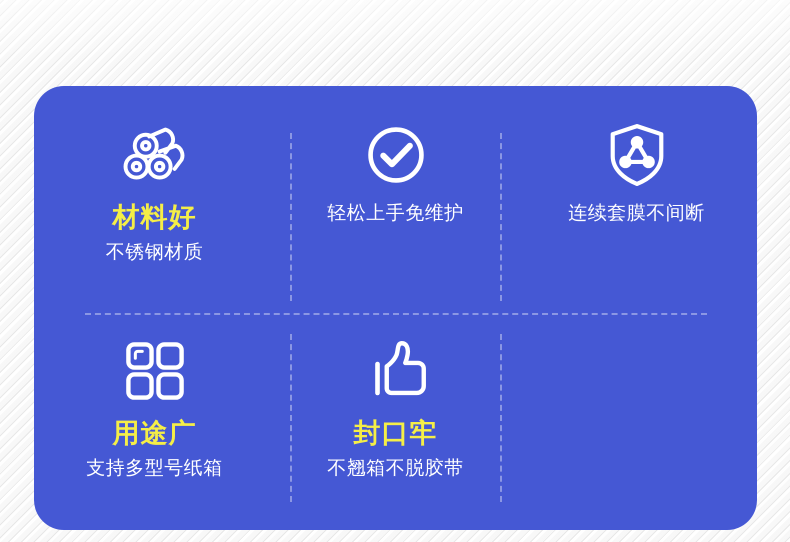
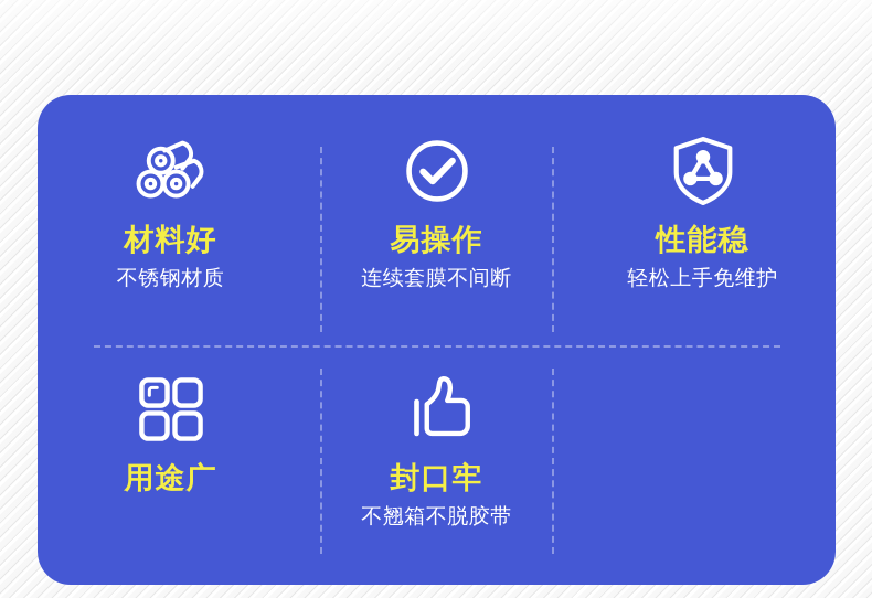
  材料好
  不锈钢材质
+ 易操作
- 轻松上手免维护
+ 连续套膜不间断
+ 性能稳
- 连续套膜不间断
+ 轻松上手免维护
  用途广
- 支持多型号纸箱
  封口牢
  不翘箱不脱胶带
